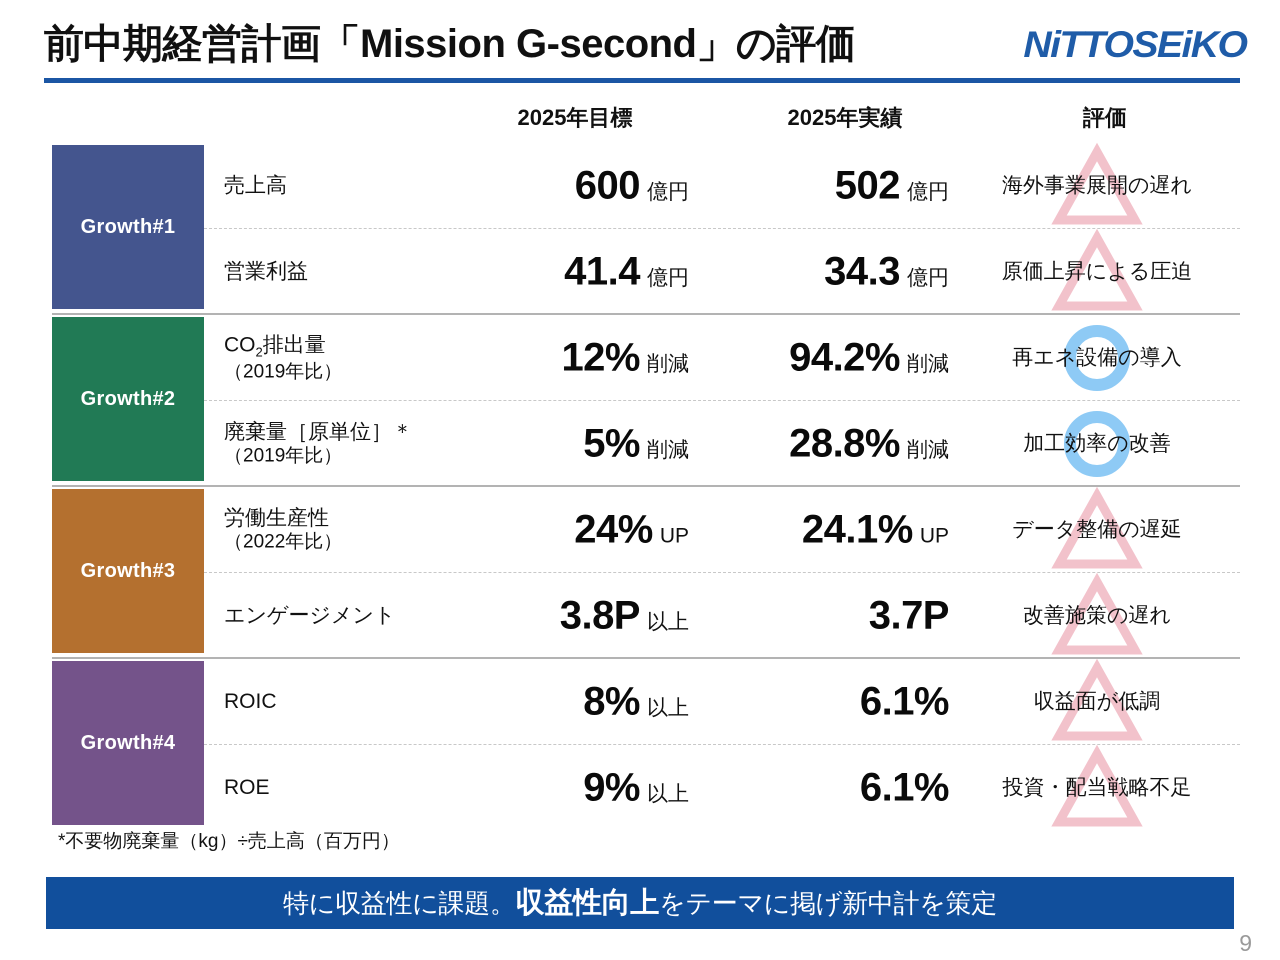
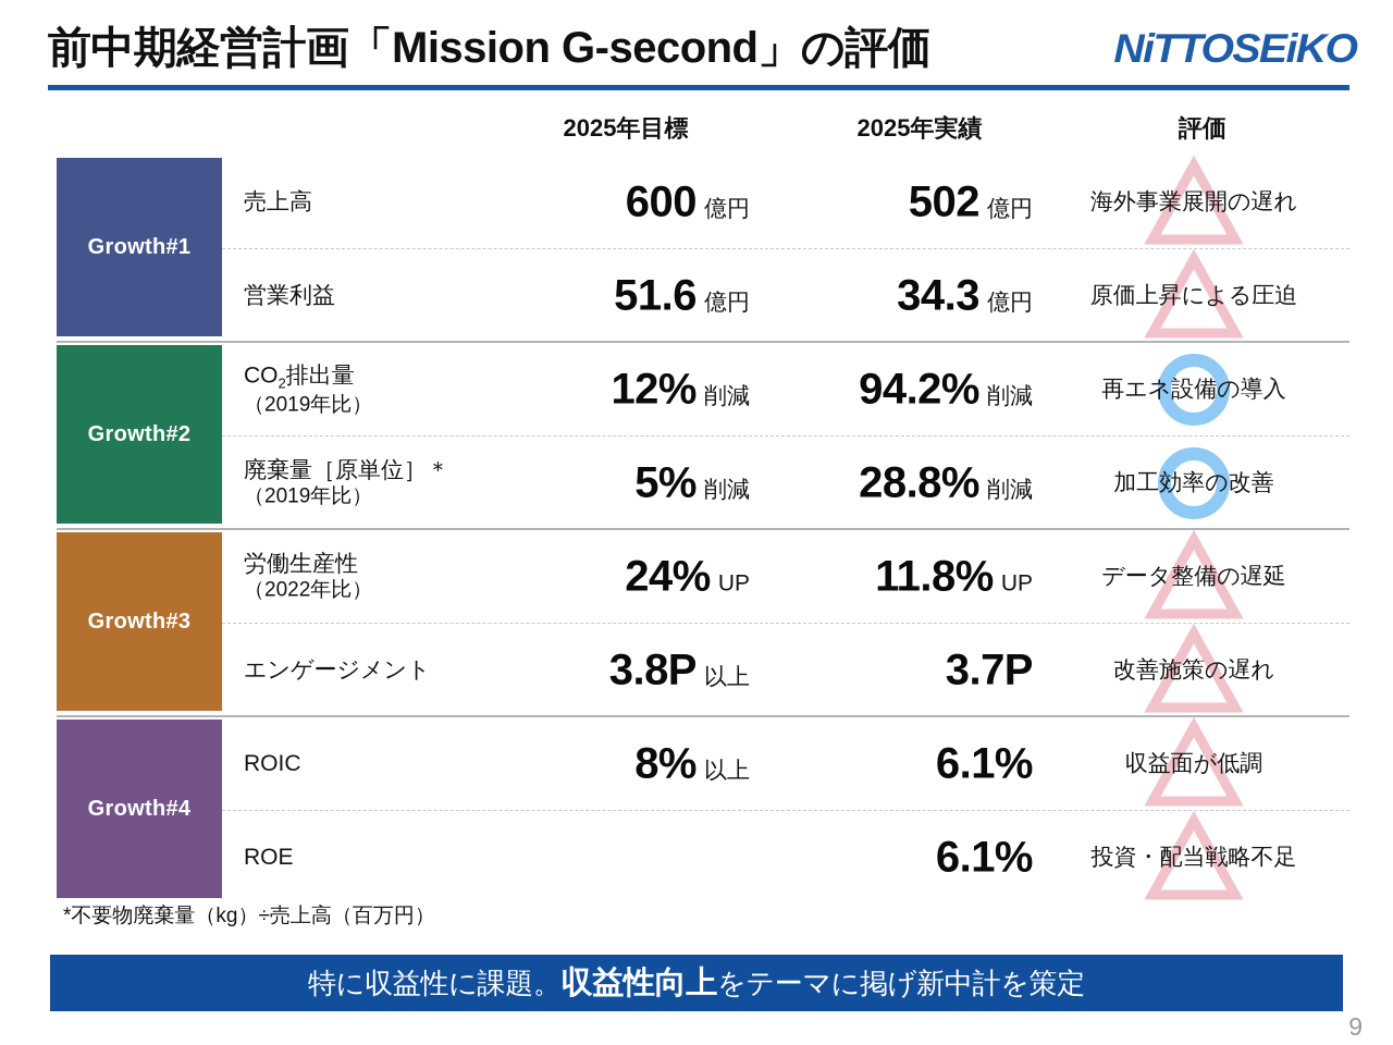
  前中期経営計画「Mission G-second」の評価
  NiTTOSEiKO
  2025年目標
  2025年実績
  評価
  Growth#1
  売上高
  600 億円
  502 億円
  海外事業展開の遅れ
  営業利益
- 41.4 億円
+ 51.6 億円
  34.3 億円
  原価上昇による圧迫
  Growth#2
  CO2排出量
  （2019年比）
  12% 削減
  94.2% 削減
  再エネ設備の導入
  廃棄量［原単位］＊
  （2019年比）
  5% 削減
  28.8% 削減
  加工効率の改善
  Growth#3
  労働生産性
  （2022年比）
  24% UP
- 24.1% UP
+ 11.8% UP
  データ整備の遅延
  エンゲージメント
  3.8P 以上
  3.7P
  改善施策の遅れ
  Growth#4
  ROIC
  8% 以上
  6.1%
  収益面が低調
  ROE
- 9% 以上
  6.1%
  投資・配当戦略不足
  *不要物廃棄量（kg）÷売上高（百万円）
  特に収益性に課題。収益性向上をテーマに掲げ新中計を策定
  9
